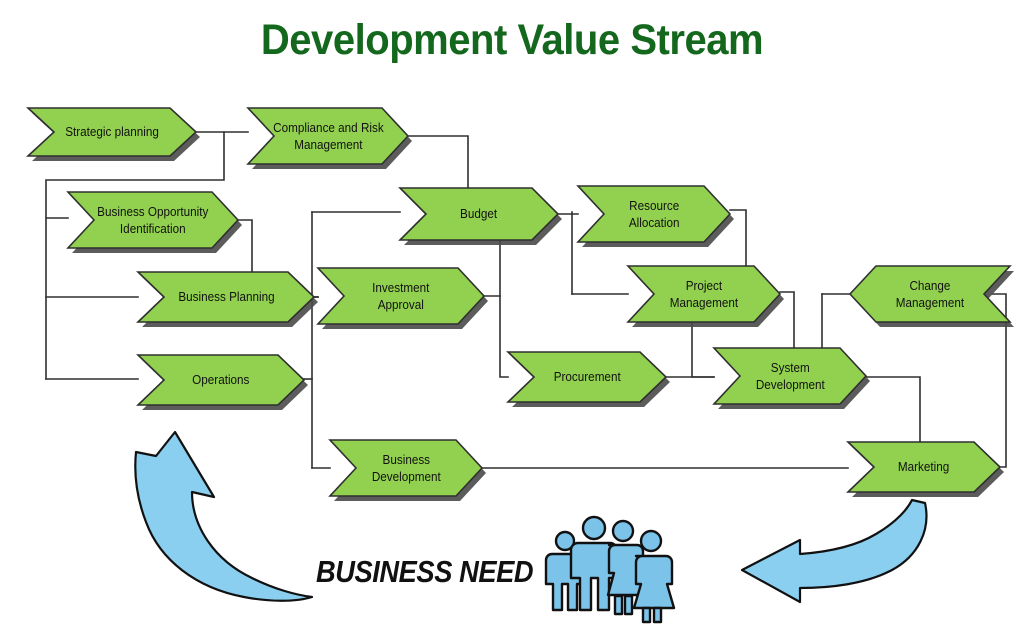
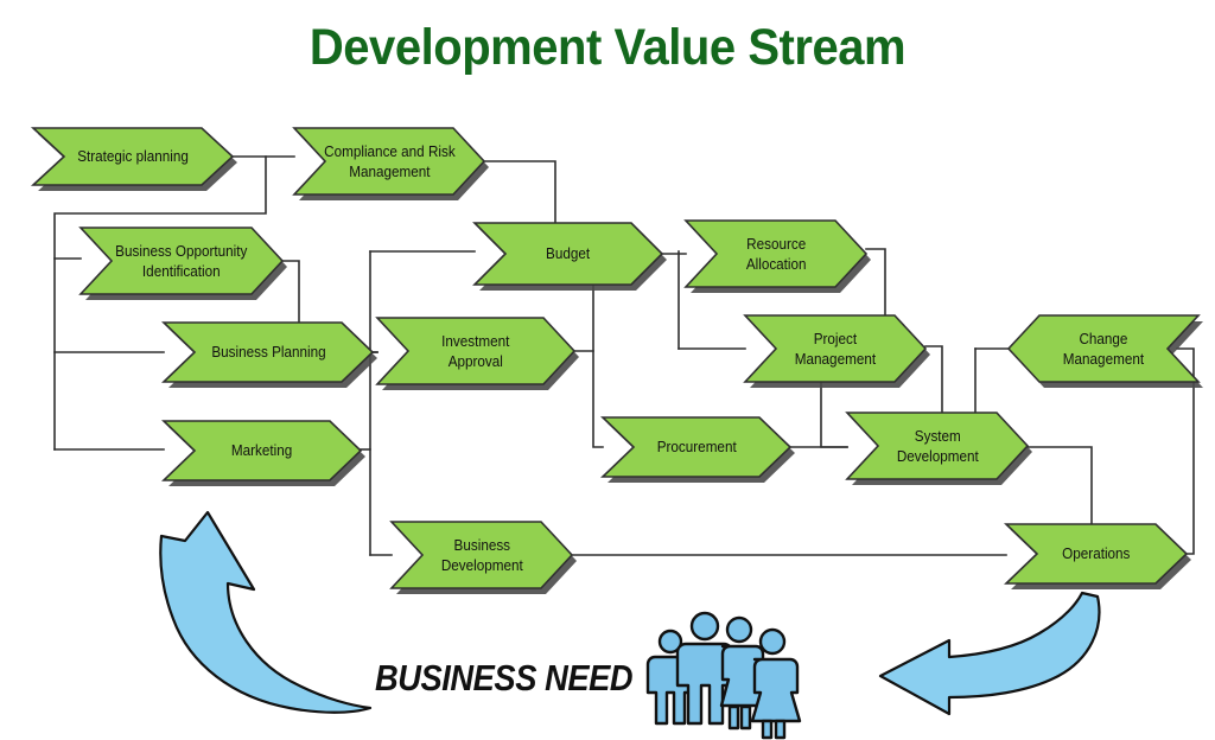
  Development Value Stream
  Strategic planning
  Compliance and Risk
  Management
  Business Opportunity
  Identification
  Business Planning
- Operations
+ Marketing
  Budget
  Investment
  Approval
  Resource
  Allocation
  Project
  Management
  Procurement
  System
  Development
  Change
  Management
  Business
  Development
- Marketing
+ Operations
  BUSINESS NEED
